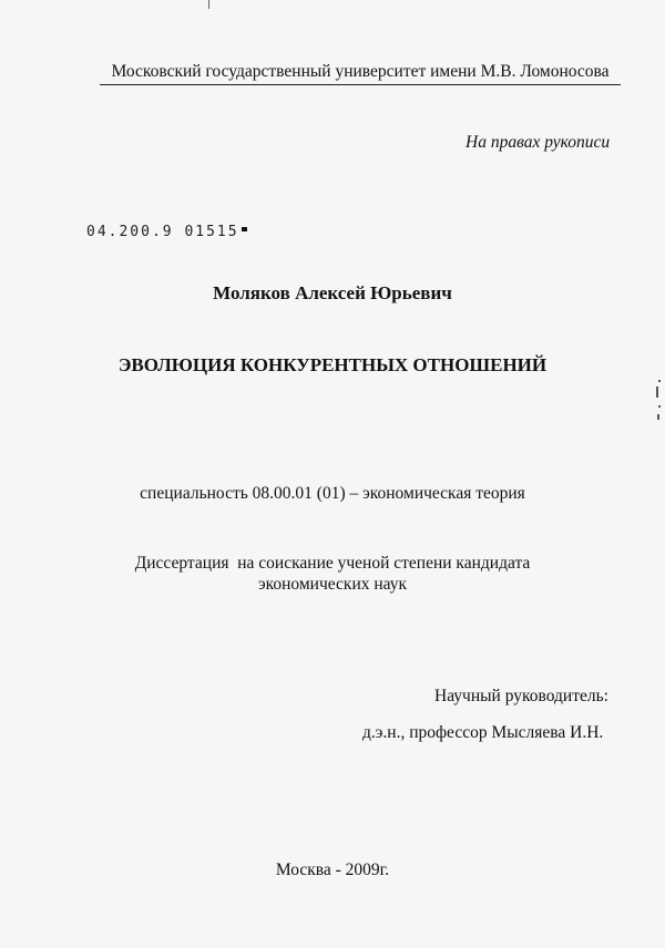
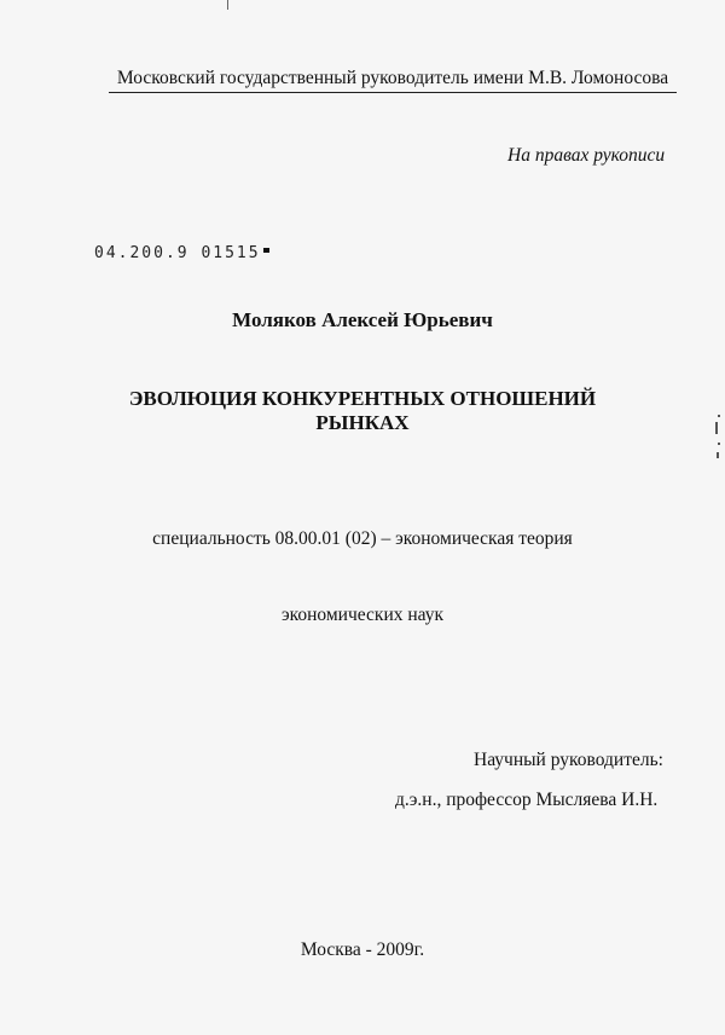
- Московский государственный университет имени М.В. Ломоносова
+ Московский государственный руководитель имени М.В. Ломоносова
  На правах рукописи
  04.200.9 01515
  Моляков Алексей Юрьевич
  ЭВОЛЮЦИЯ КОНКУРЕНТНЫХ ОТНОШЕНИЙ
+ РЫНКАХ
- специальность 08.00.01 (01) – экономическая теория
+ специальность 08.00.01 (02) – экономическая теория
- Диссертация на соискание ученой степени кандидата
  экономических наук
  Научный руководитель:
  д.э.н., профессор Мысляева И.Н.
  Москва - 2009г.
